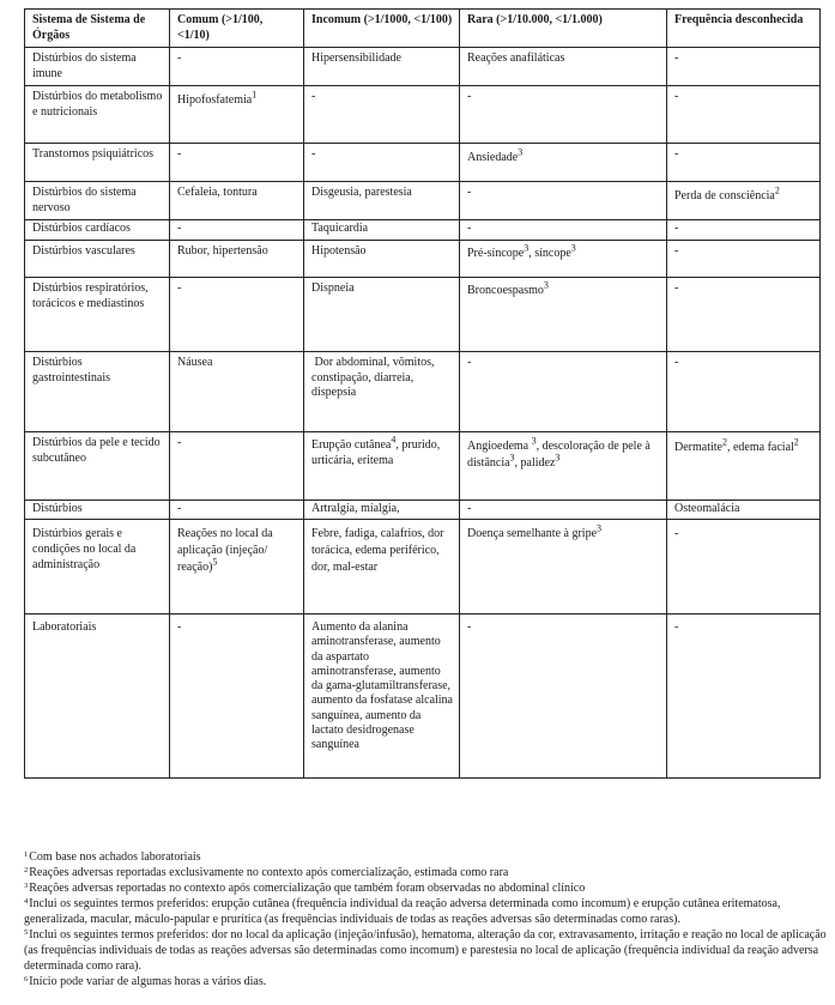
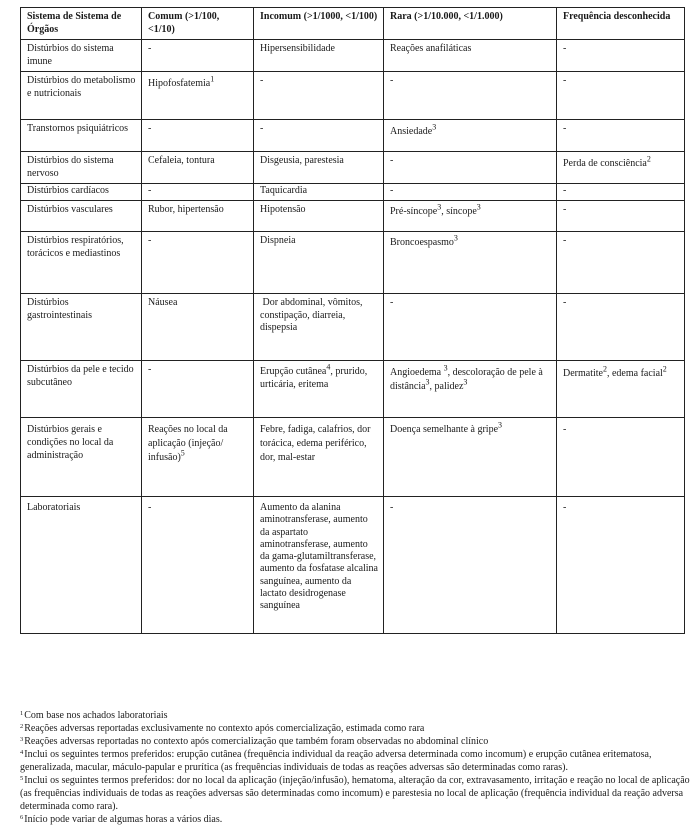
  Sistema de Sistema de Órgãos	Comum (>1/100, <1/10)	Incomum (>1/1000, <1/100)	Rara (>1/10.000, <1/1.000)	Frequência desconhecida
  Distúrbios do sistema imune	-	Hipersensibilidade	Reações anafiláticas	-
  Distúrbios do metabolismo e nutricionais	Hipofosfatemia1	-	-	-
  Transtornos psiquiátricos	-	-	Ansiedade3	-
  Distúrbios do sistema nervoso	Cefaleia, tontura	Disgeusia, parestesia	-	Perda de consciência2
  Distúrbios cardíacos	-	Taquicardia	-	-
  Distúrbios vasculares	Rubor, hipertensão	Hipotensão	Pré-síncope3, síncope3	-
  Distúrbios respiratórios, torácicos e mediastinos	-	Dispneia	Broncoespasmo3	-
  Distúrbios gastrointestinais	Náusea	Dor abdominal, vômitos, constipação, diarreia, dispepsia	-	-
  Distúrbios da pele e tecido subcutâneo	-	Erupção cutânea4, prurido, urticária, eritema	Angioedema 3, descoloração de pele à distância3, palidez3	Dermatite2, edema facial2
- Distúrbios	-	Artralgia, mialgia,	-	Osteomalácia
- Distúrbios gerais e condições no local da administração	Reações no local da aplicação (injeção/ reação)5	Febre, fadiga, calafrios, dor torácica, edema periférico, dor, mal-estar	Doença semelhante à gripe3	-
+ Distúrbios gerais e condições no local da administração	Reações no local da aplicação (injeção/ infusão)5	Febre, fadiga, calafrios, dor torácica, edema periférico, dor, mal-estar	Doença semelhante à gripe3	-
  Laboratoriais	-	Aumento da alanina aminotransferase, aumento da aspartato aminotransferase, aumento da gama-glutamiltransferase, aumento da fosfatase alcalina sanguínea, aumento da lactato desidrogenase sanguínea	-	-
  Com base nos achados laboratoriais
  Reações adversas reportadas exclusivamente no contexto após comercialização, estimada como rara
  Reações adversas reportadas no contexto após comercialização que também foram observadas no abdominal clínico
  Inclui os seguintes termos preferidos: erupção cutânea (frequência individual da reação adversa determinada como incomum) e erupção cutânea eritematosa, generalizada, macular, máculo-papular e prurítica (as frequências individuais de todas as reações adversas são determinadas como raras).
  Inclui os seguintes termos preferidos: dor no local da aplicação (injeção/infusão), hematoma, alteração da cor, extravasamento, irritação e reação no local de aplicação (as frequências individuais de todas as reações adversas são determinadas como incomum) e parestesia no local de aplicação (frequência individual da reação adversa determinada como rara).
  Início pode variar de algumas horas a vários dias.
